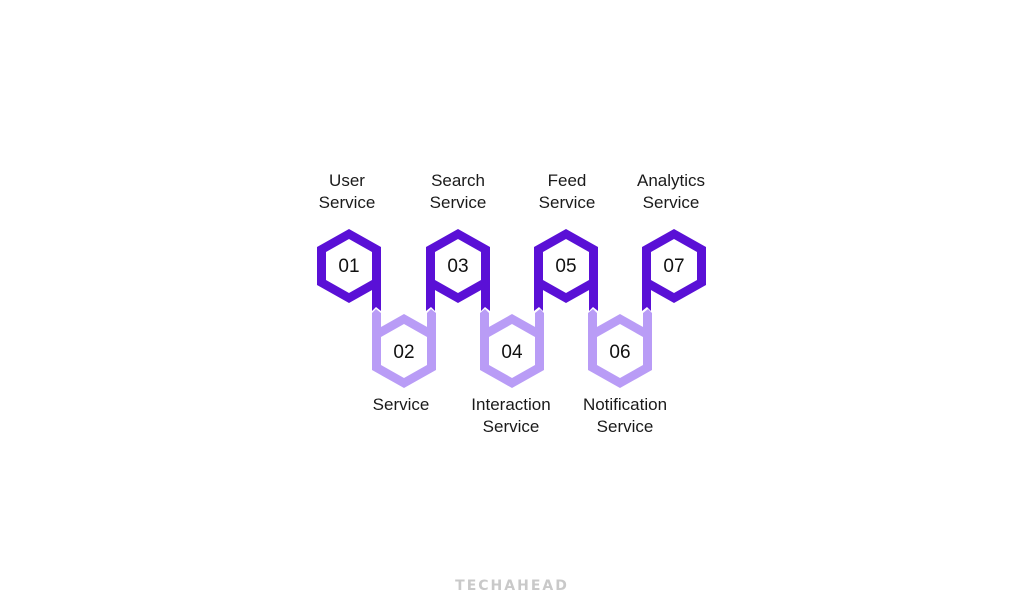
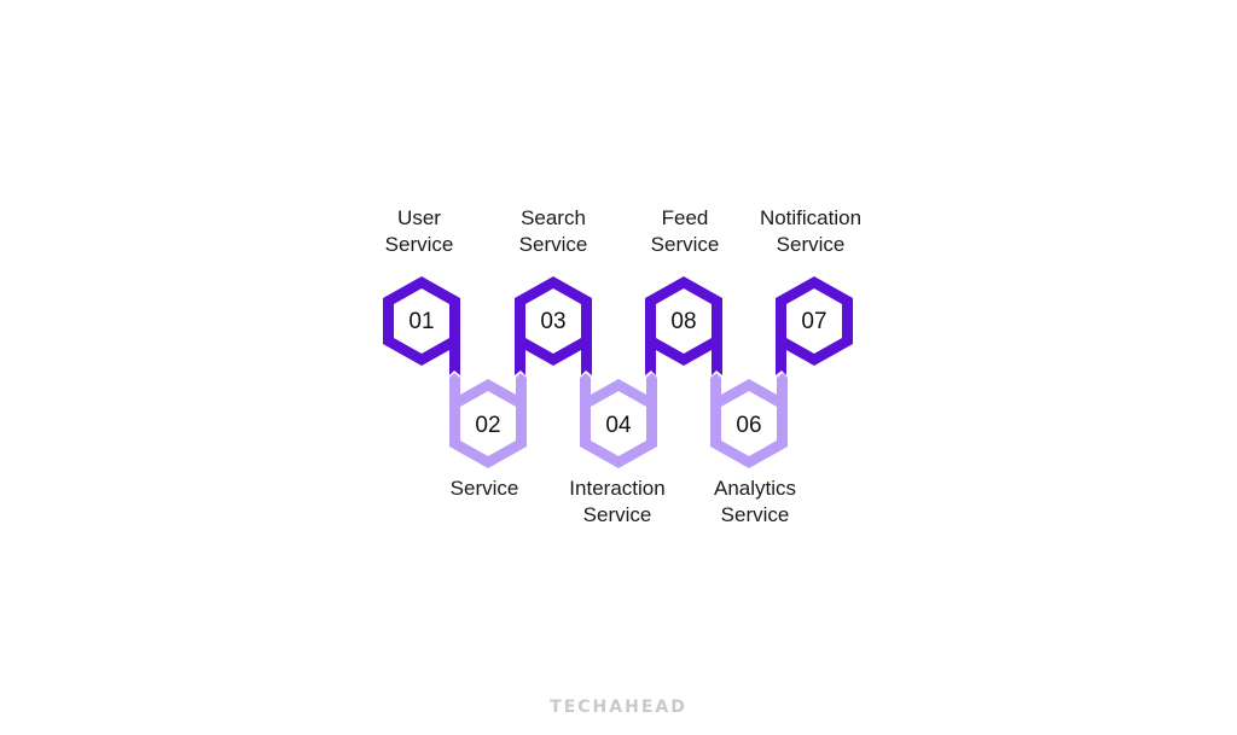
  User
  Service
  Search
  Service
  Feed
  Service
- Analytics
+ Notification
  Service
  Service
  Interaction
  Service
- Notification
+ Analytics
  Service
  01
  02
  03
  04
- 05
+ 08
  06
  07
  TECHAHEAD
